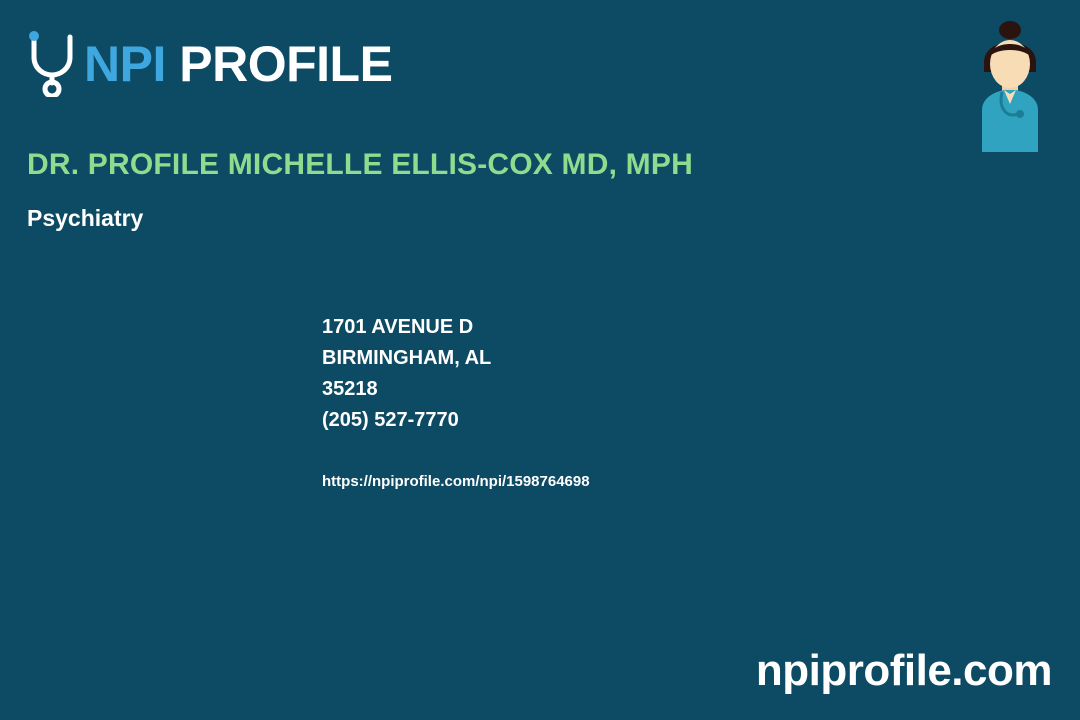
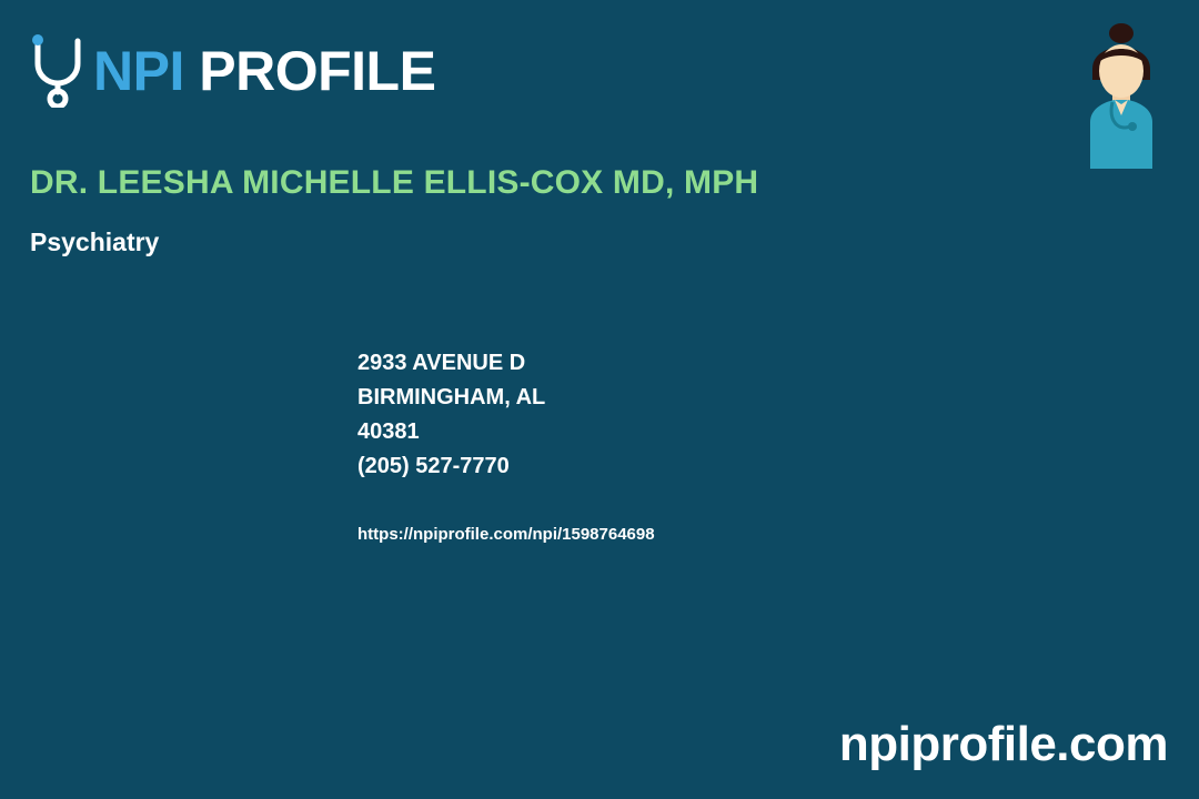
  NPI PROFILE
- DR. PROFILE MICHELLE ELLIS-COX MD, MPH
+ DR. LEESHA MICHELLE ELLIS-COX MD, MPH
  Psychiatry
- 1701 AVENUE D
+ 2933 AVENUE D
  BIRMINGHAM, AL
- 35218
+ 40381
  (205) 527-7770
  https://npiprofile.com/npi/1598764698
  npiprofile.com
